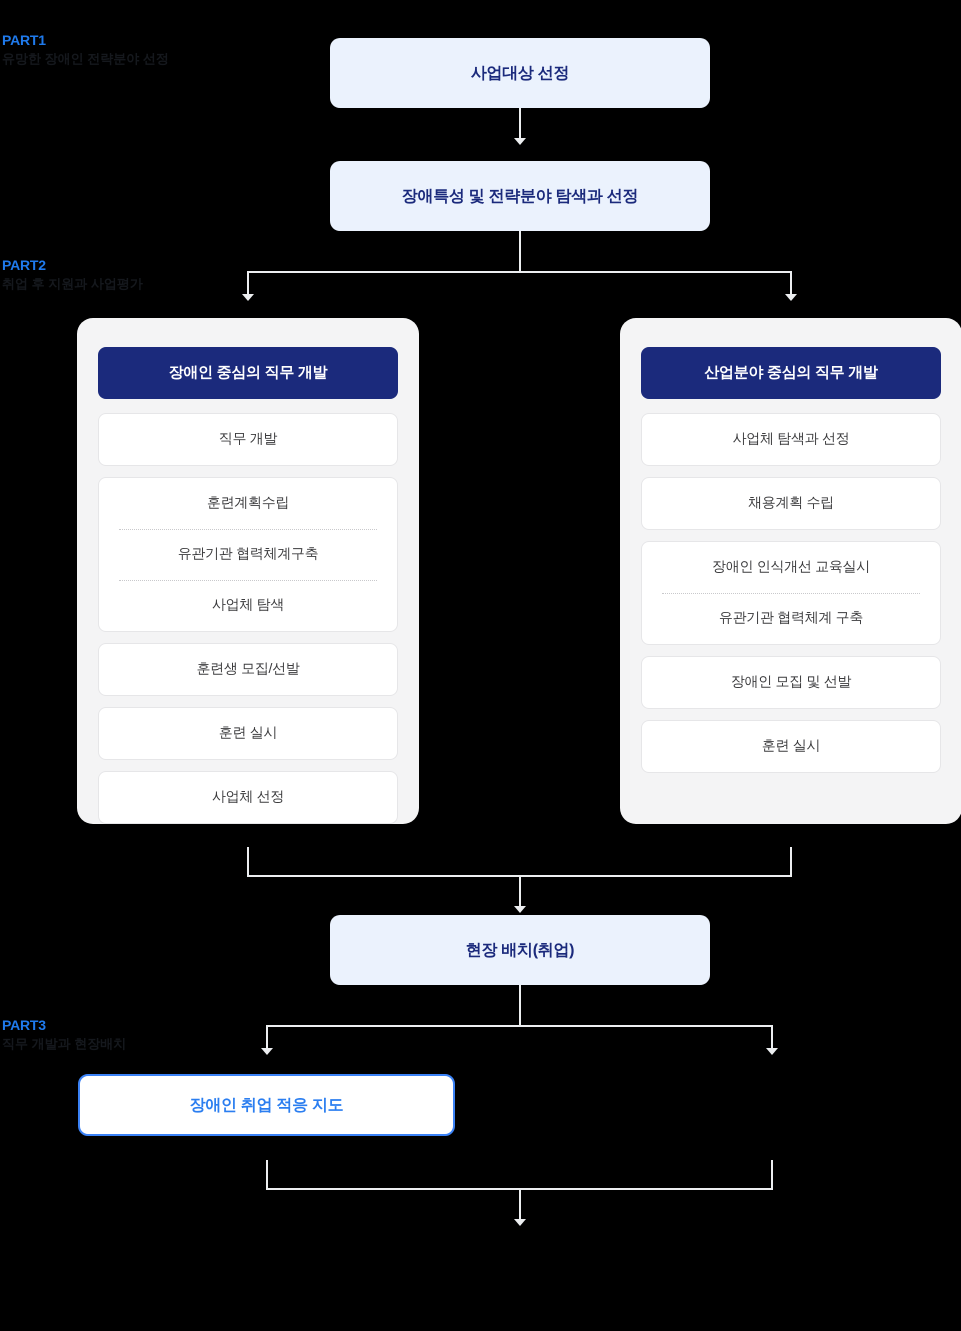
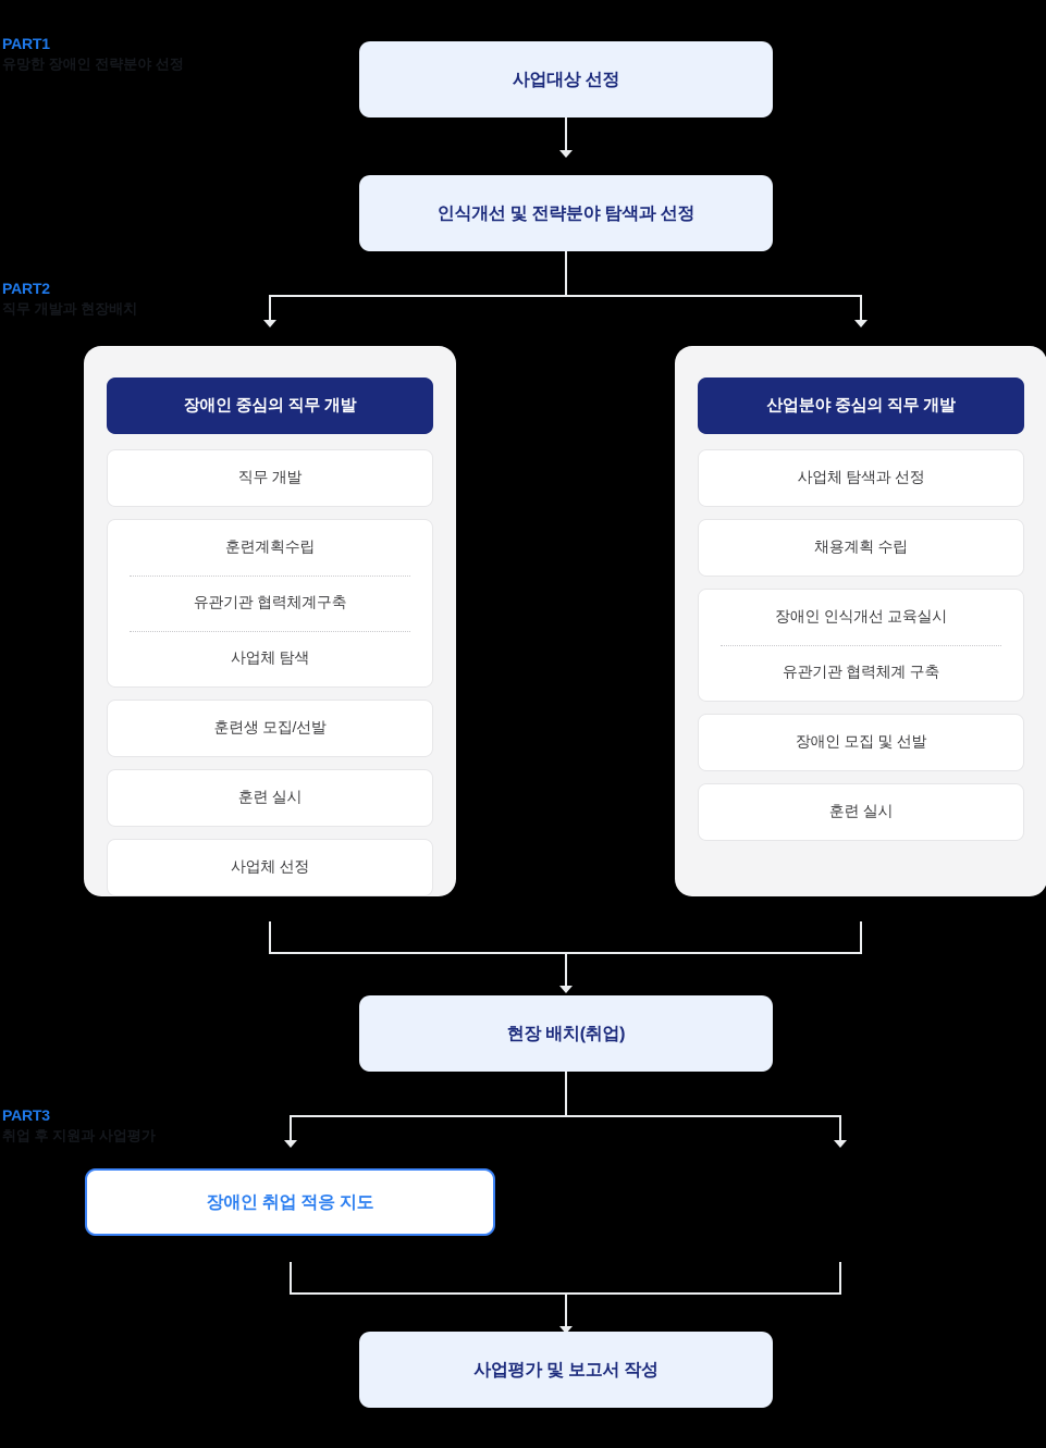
  PART1
  유망한 장애인 전략분야 선정
  PART2
- 취업 후 지원과 사업평가
+ 직무 개발과 현장배치
  PART3
- 직무 개발과 현장배치
+ 취업 후 지원과 사업평가
  사업대상 선정
- 장애특성 및 전략분야 탐색과 선정
+ 인식개선 및 전략분야 탐색과 선정
  장애인 중심의 직무 개발
  직무 개발
  훈련계획수립
  유관기관 협력체계구축
  사업체 탐색
  훈련생 모집/선발
  훈련 실시
  사업체 선정
  산업분야 중심의 직무 개발
  사업체 탐색과 선정
  채용계획 수립
  장애인 인식개선 교육실시
  유관기관 협력체계 구축
  장애인 모집 및 선발
  훈련 실시
  현장 배치(취업)
  장애인 취업 적응 지도
+ 사업평가 및 보고서 작성
